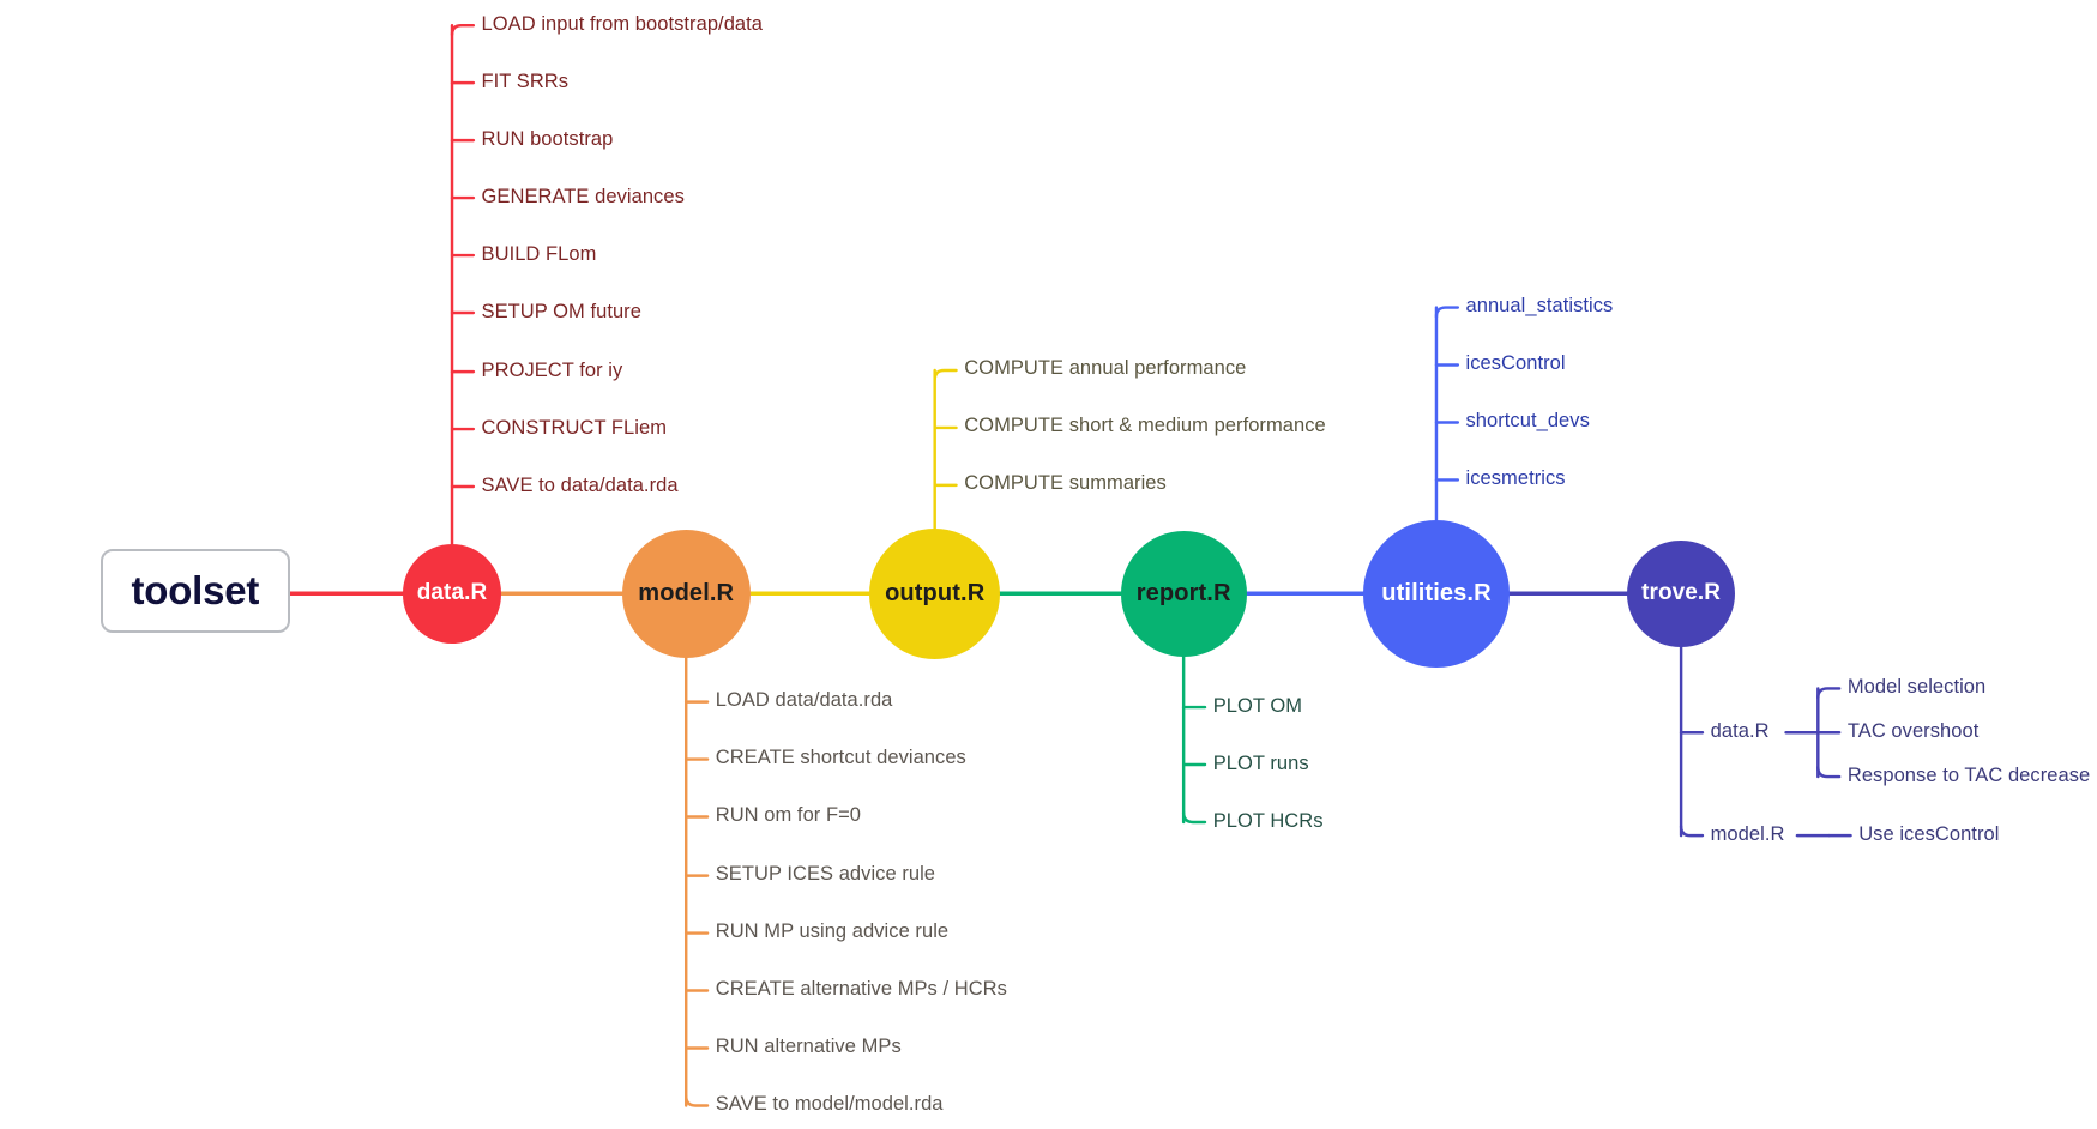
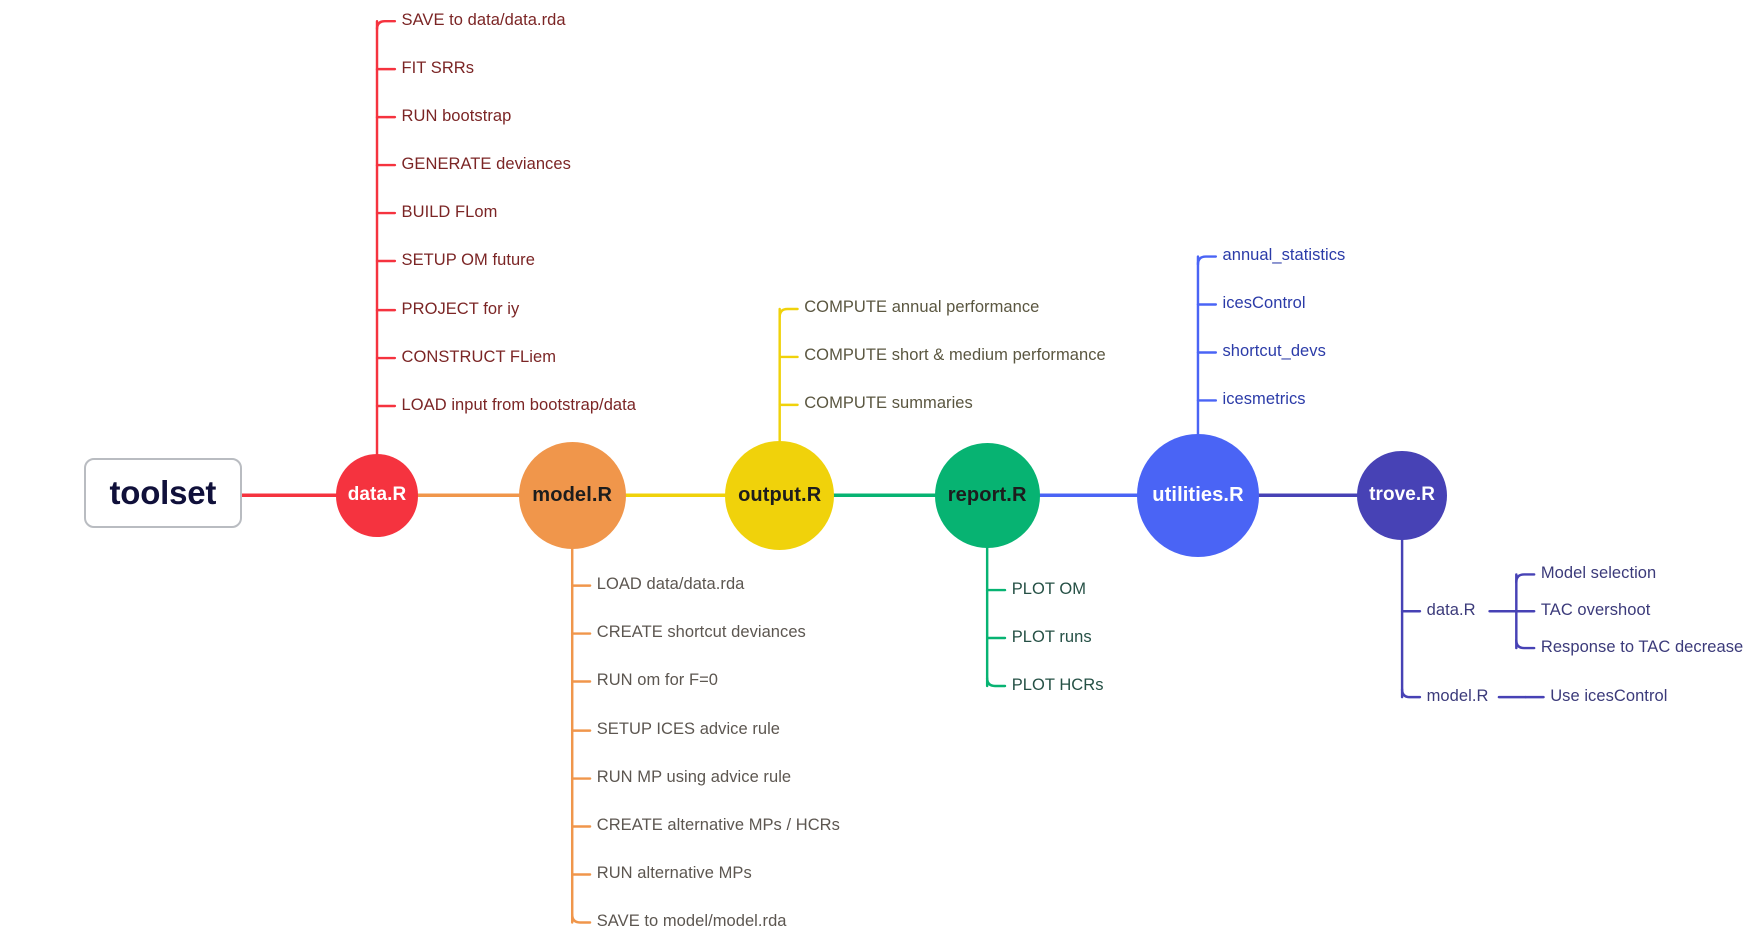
  toolset
- LOAD input from bootstrap/data
+ SAVE to data/data.rda
  FIT SRRs
  RUN bootstrap
  GENERATE deviances
  BUILD FLom
  SETUP OM future
  PROJECT for iy
  CONSTRUCT FLiem
- SAVE to data/data.rda
+ LOAD input from bootstrap/data
  LOAD data/data.rda
  CREATE shortcut deviances
  RUN om for F=0
  SETUP ICES advice rule
  RUN MP using advice rule
  CREATE alternative MPs / HCRs
  RUN alternative MPs
  SAVE to model/model.rda
  COMPUTE annual performance
  COMPUTE short & medium performance
  COMPUTE summaries
  PLOT OM
  PLOT runs
  PLOT HCRs
  annual_statistics
  icesControl
  shortcut_devs
  icesmetrics
  data.R
  Model selection
  TAC overshoot
  Response to TAC decrease
  model.R
  Use icesControl
  data.R
  model.R
  output.R
  report.R
  utilities.R
  trove.R
